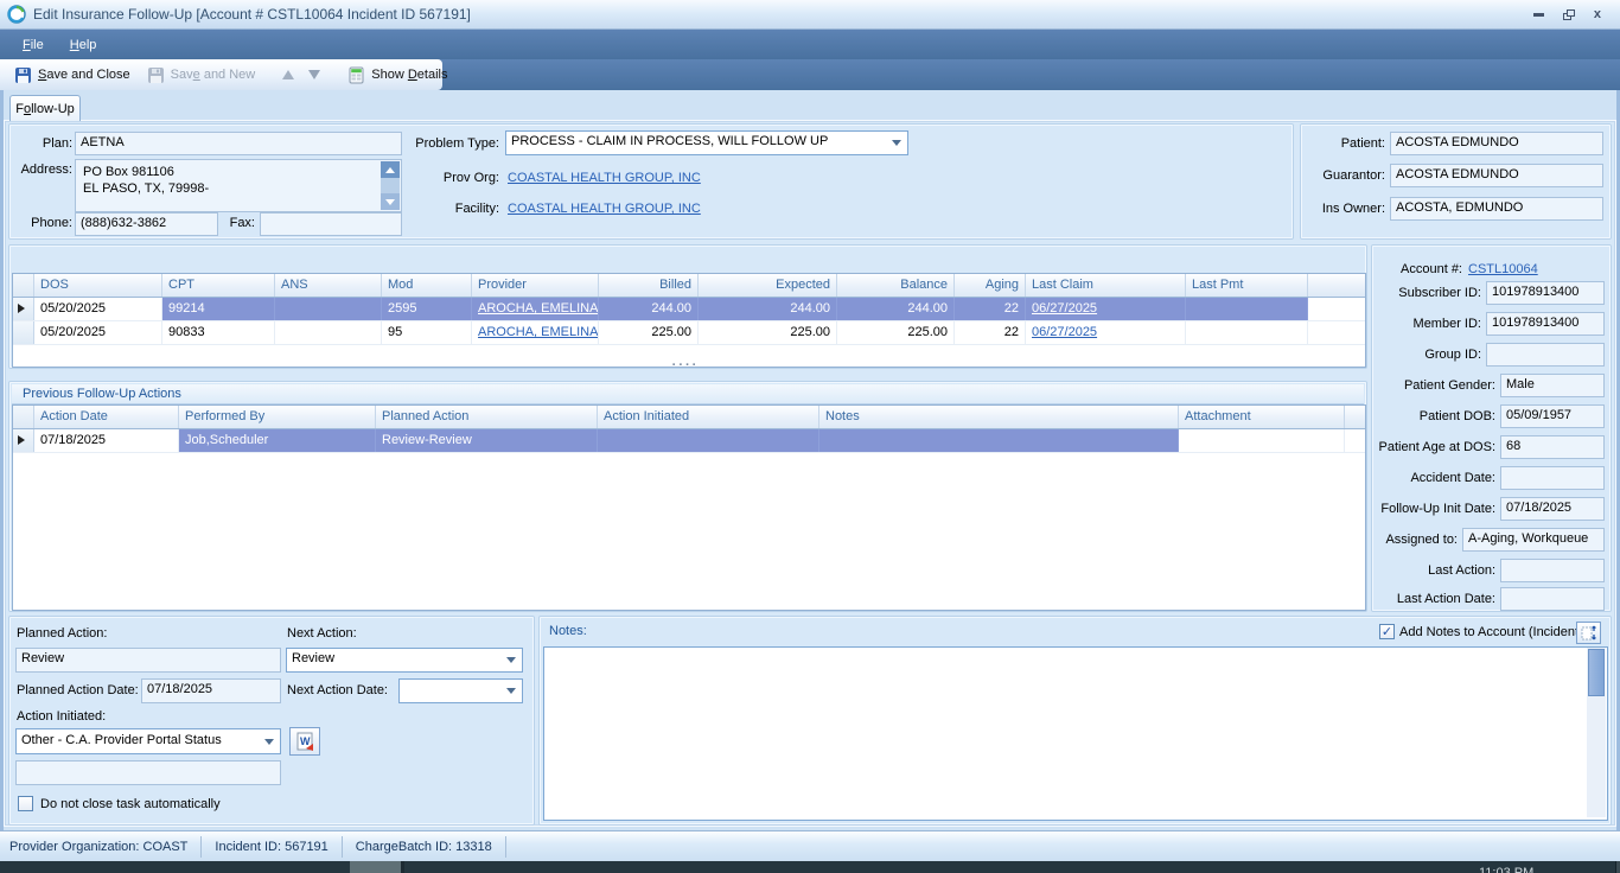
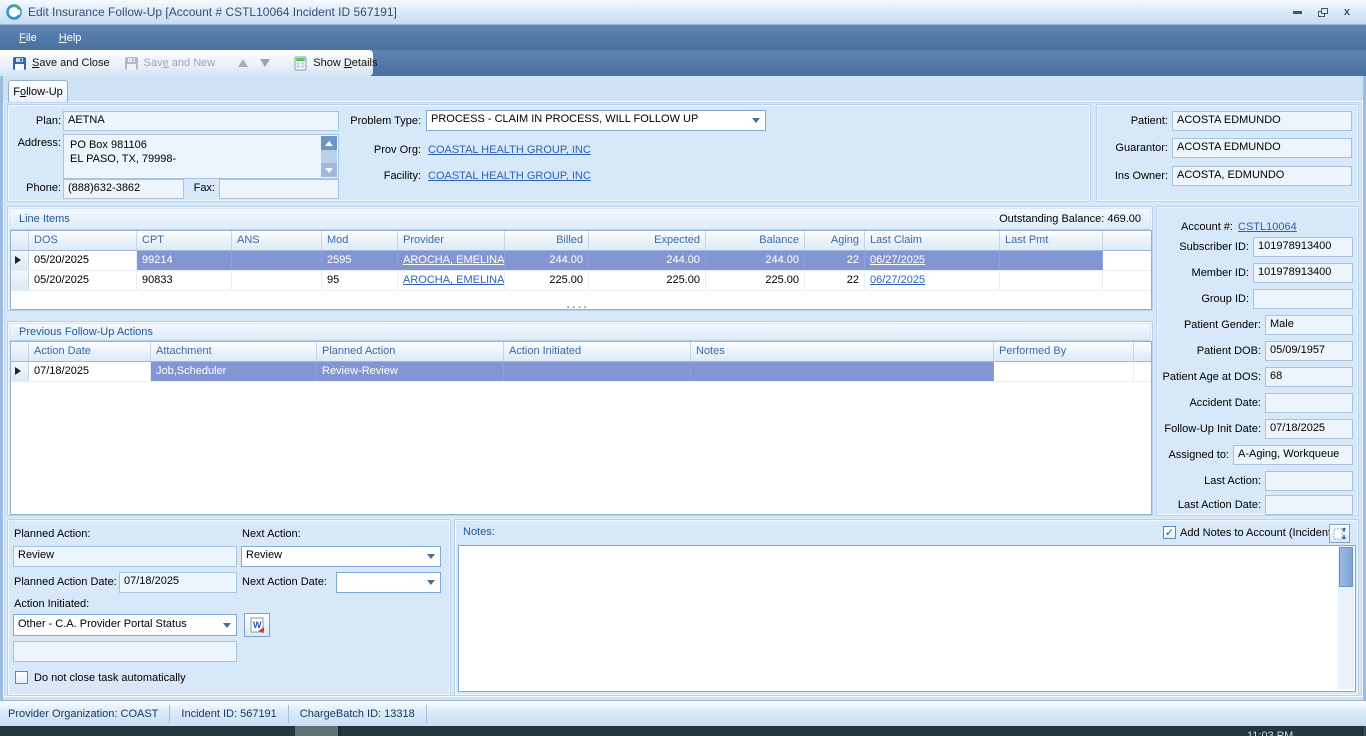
  Edit Insurance Follow-Up [Account # CSTL10064 Incident ID 567191]
  File
  Help
  Save and Close
  Save and New
  Show Details
  Follow-Up
  Plan:
  AETNA
  Problem Type:
  PROCESS - CLAIM IN PROCESS, WILL FOLLOW UP
  Address:
  PO Box 981106
  EL PASO, TX, 79998-
  Prov Org:
  COASTAL HEALTH GROUP, INC
  Facility:
  COASTAL HEALTH GROUP, INC
  Phone:
  (888)632-3862
  Fax:
  Patient:
  ACOSTA EDMUNDO
  Guarantor:
  ACOSTA EDMUNDO
  Ins Owner:
  ACOSTA, EDMUNDO
+ Line Items
+ Outstanding Balance: 469.00
  DOS
  CPT
  ANS
  Mod
  Provider
  Billed
  Expected
  Balance
  Aging
  Last Claim
  Last Pmt
  05/20/2025
  99214
  2595
  AROCHA, EMELINA
  244.00
  244.00
  244.00
  22
  06/27/2025
  05/20/2025
  90833
  95
  AROCHA, EMELINA
  225.00
  225.00
  225.00
  22
  06/27/2025
  Previous Follow-Up Actions
  Action Date
- Performed By
+ Attachment
  Planned Action
  Action Initiated
  Notes
- Attachment
+ Performed By
  07/18/2025
  Job,Scheduler
  Review-Review
  Account #:
  CSTL10064
  Subscriber ID:
  101978913400
  Member ID:
  101978913400
  Group ID:
  Patient Gender:
  Male
  Patient DOB:
  05/09/1957
  Patient Age at DOS:
  68
  Accident Date:
  Follow-Up Init Date:
  07/18/2025
  Assigned to:
  A-Aging, Workqueue
  Last Action:
  Last Action Date:
  Planned Action:
  Review
  Next Action:
  Review
  Planned Action Date:
  07/18/2025
  Next Action Date:
  Action Initiated:
  Other - C.A. Provider Portal Status
  W
  Do not close task automatically
  Notes:
  Add Notes to Account (Inciden
  Provider Organization: COAST
  Incident ID: 567191
  ChargeBatch ID: 13318
